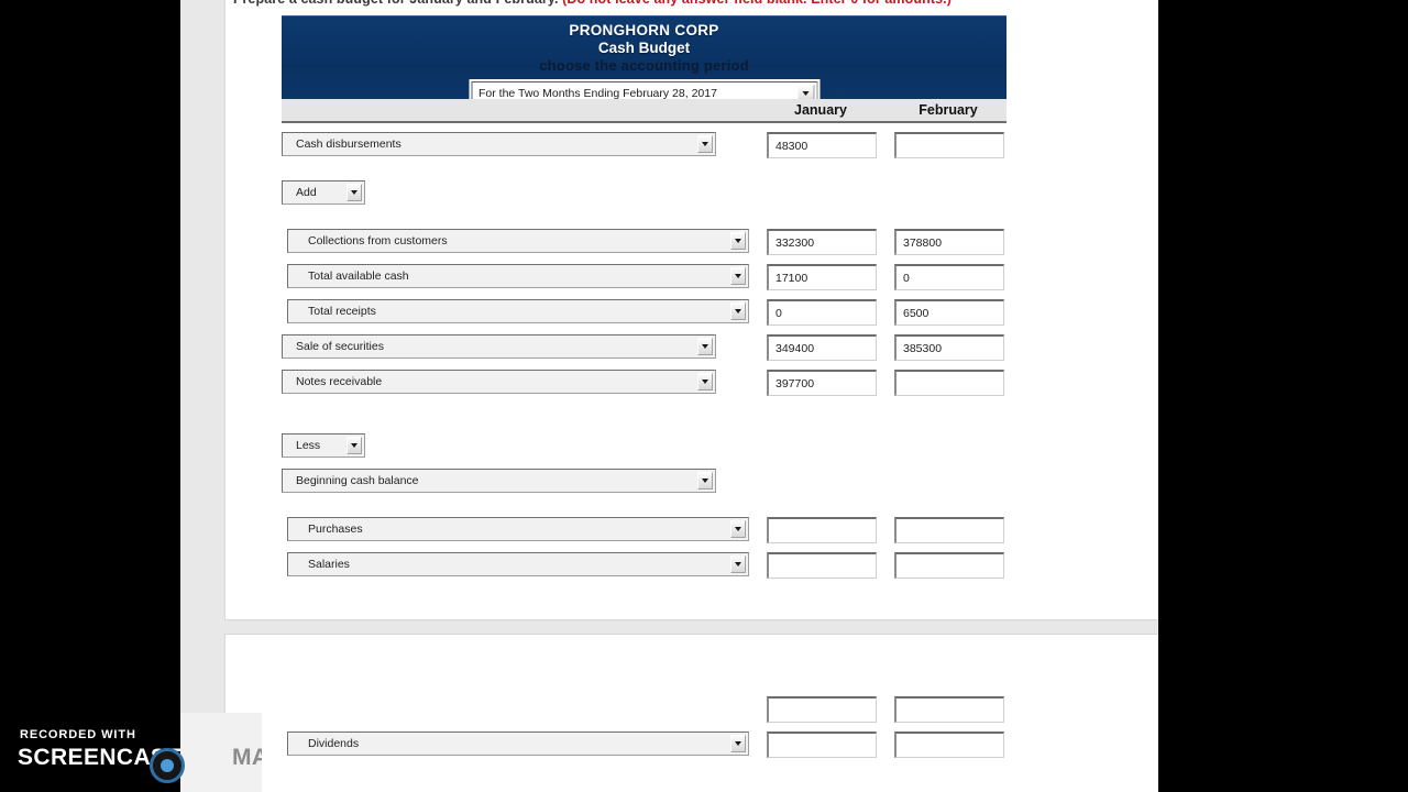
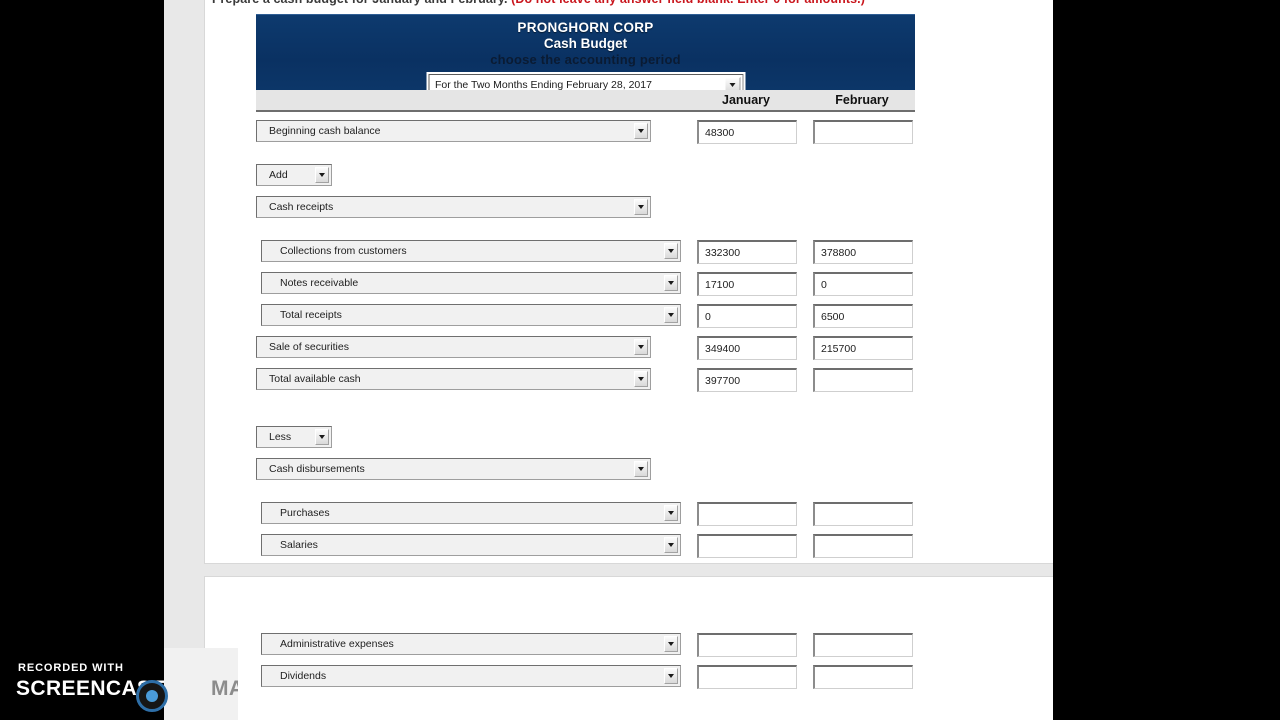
  PRONGHORN CORP
  Cash Budget
  choose the accounting period
  For the Two Months Ending February 28, 2017
  January
  February
- Cash disbursements
+ Beginning cash balance
  48300
  Add
+ Cash receipts
  Collections from customers
  332300
  378800
- Total available cash
+ Notes receivable
  17100
  0
  Total receipts
  0
  6500
  Sale of securities
  349400
- 385300
+ 215700
- Notes receivable
+ Total available cash
  397700
  Less
- Beginning cash balance
+ Cash disbursements
  Purchases
  Salaries
+ Administrative expenses
  Dividends
  RECORDED WITH
